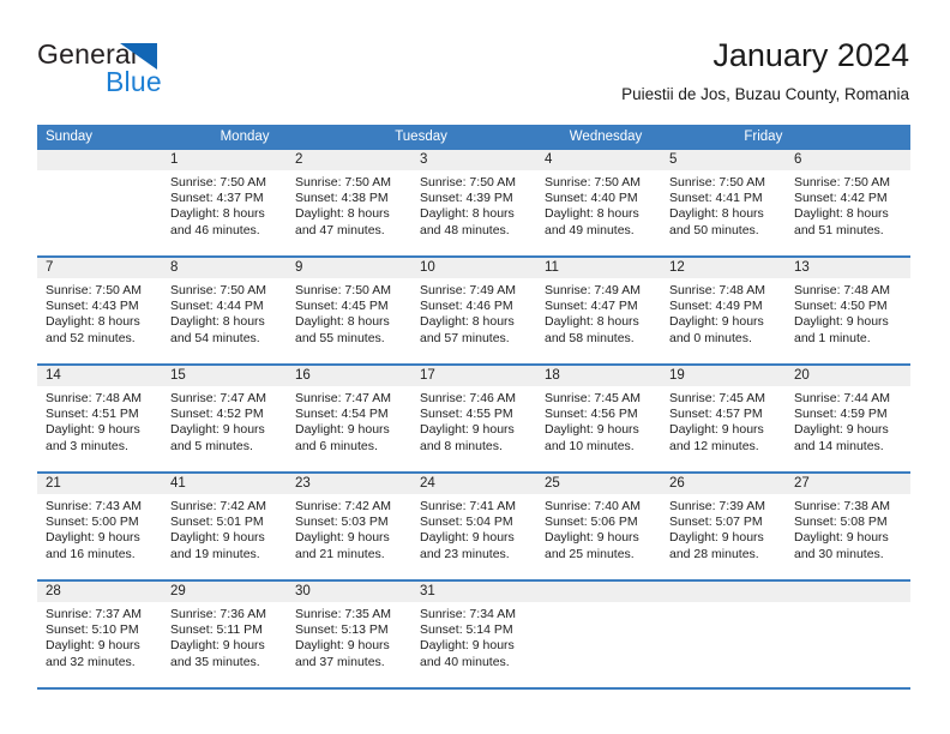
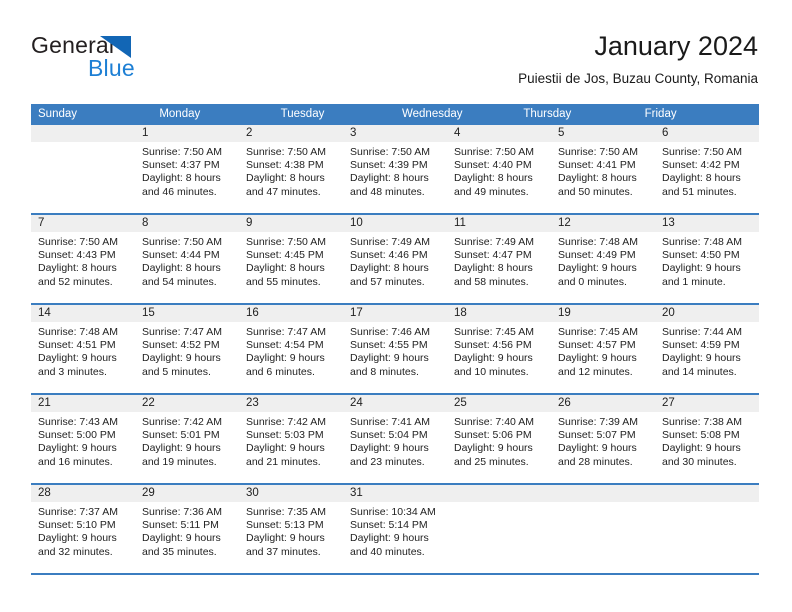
  General
  Blue
  January 2024
  Puiestii de Jos, Buzau County, Romania
  Sunday
  Monday
  Tuesday
  Wednesday
+ Thursday
  Friday
  1
  Sunrise: 7:50 AM
  Sunset: 4:37 PM
  Daylight: 8 hours
  and 46 minutes.
  2
  Sunrise: 7:50 AM
  Sunset: 4:38 PM
  Daylight: 8 hours
  and 47 minutes.
  3
  Sunrise: 7:50 AM
  Sunset: 4:39 PM
  Daylight: 8 hours
  and 48 minutes.
  4
  Sunrise: 7:50 AM
  Sunset: 4:40 PM
  Daylight: 8 hours
  and 49 minutes.
  5
  Sunrise: 7:50 AM
  Sunset: 4:41 PM
  Daylight: 8 hours
  and 50 minutes.
  6
  Sunrise: 7:50 AM
  Sunset: 4:42 PM
  Daylight: 8 hours
  and 51 minutes.
  7
  Sunrise: 7:50 AM
  Sunset: 4:43 PM
  Daylight: 8 hours
  and 52 minutes.
  8
  Sunrise: 7:50 AM
  Sunset: 4:44 PM
  Daylight: 8 hours
  and 54 minutes.
  9
  Sunrise: 7:50 AM
  Sunset: 4:45 PM
  Daylight: 8 hours
  and 55 minutes.
  10
  Sunrise: 7:49 AM
  Sunset: 4:46 PM
  Daylight: 8 hours
  and 57 minutes.
  11
  Sunrise: 7:49 AM
  Sunset: 4:47 PM
  Daylight: 8 hours
  and 58 minutes.
  12
  Sunrise: 7:48 AM
  Sunset: 4:49 PM
  Daylight: 9 hours
  and 0 minutes.
  13
  Sunrise: 7:48 AM
  Sunset: 4:50 PM
  Daylight: 9 hours
  and 1 minute.
  14
  Sunrise: 7:48 AM
  Sunset: 4:51 PM
  Daylight: 9 hours
  and 3 minutes.
  15
  Sunrise: 7:47 AM
  Sunset: 4:52 PM
  Daylight: 9 hours
  and 5 minutes.
  16
  Sunrise: 7:47 AM
  Sunset: 4:54 PM
  Daylight: 9 hours
  and 6 minutes.
  17
  Sunrise: 7:46 AM
  Sunset: 4:55 PM
  Daylight: 9 hours
  and 8 minutes.
  18
  Sunrise: 7:45 AM
  Sunset: 4:56 PM
  Daylight: 9 hours
  and 10 minutes.
  19
  Sunrise: 7:45 AM
  Sunset: 4:57 PM
  Daylight: 9 hours
  and 12 minutes.
  20
  Sunrise: 7:44 AM
  Sunset: 4:59 PM
  Daylight: 9 hours
  and 14 minutes.
  21
  Sunrise: 7:43 AM
  Sunset: 5:00 PM
  Daylight: 9 hours
  and 16 minutes.
- 41
+ 22
  Sunrise: 7:42 AM
  Sunset: 5:01 PM
  Daylight: 9 hours
  and 19 minutes.
  23
  Sunrise: 7:42 AM
  Sunset: 5:03 PM
  Daylight: 9 hours
  and 21 minutes.
  24
  Sunrise: 7:41 AM
  Sunset: 5:04 PM
  Daylight: 9 hours
  and 23 minutes.
  25
  Sunrise: 7:40 AM
  Sunset: 5:06 PM
  Daylight: 9 hours
  and 25 minutes.
  26
  Sunrise: 7:39 AM
  Sunset: 5:07 PM
  Daylight: 9 hours
  and 28 minutes.
  27
  Sunrise: 7:38 AM
  Sunset: 5:08 PM
  Daylight: 9 hours
  and 30 minutes.
  28
  Sunrise: 7:37 AM
  Sunset: 5:10 PM
  Daylight: 9 hours
  and 32 minutes.
  29
  Sunrise: 7:36 AM
  Sunset: 5:11 PM
  Daylight: 9 hours
  and 35 minutes.
  30
  Sunrise: 7:35 AM
  Sunset: 5:13 PM
  Daylight: 9 hours
  and 37 minutes.
  31
- Sunrise: 7:34 AM
+ Sunrise: 10:34 AM
  Sunset: 5:14 PM
  Daylight: 9 hours
  and 40 minutes.
